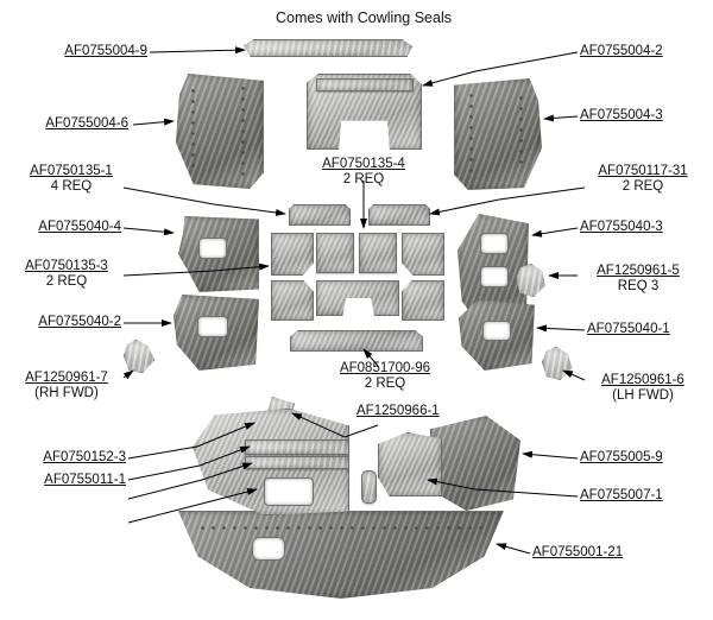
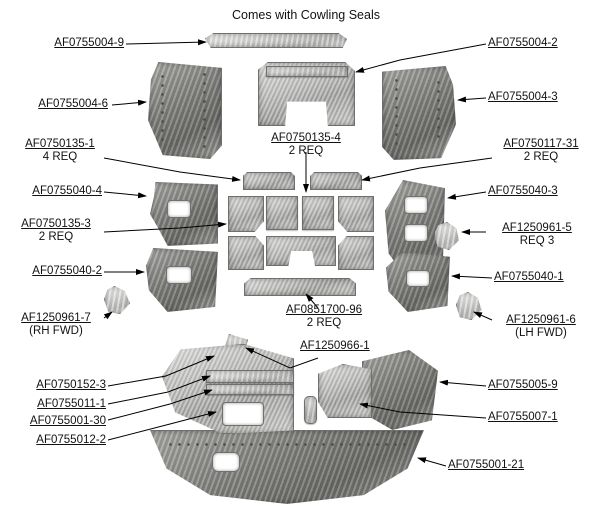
  Comes with Cowling Seals
  AF0755004-9
  AF0755004-2
  AF0755004-6
  AF0755004-3
  AF0750135-1
  4 REQ
  AF0750135-4
  2 REQ
  AF0750117-31
  2 REQ
  AF0755040-4
  AF0755040-3
  AF0750135-3
  2 REQ
  AF1250961-5
  REQ 3
  AF0755040-2
  AF0755040-1
  AF1250961-7
  (RH FWD)
  AF0851700-96
  2 REQ
  AF1250961-6
  (LH FWD)
  AF1250966-1
  AF0750152-3
  AF0755011-1
+ AF0755001-30
+ AF0755012-2
  AF0755005-9
  AF0755007-1
  AF0755001-21
